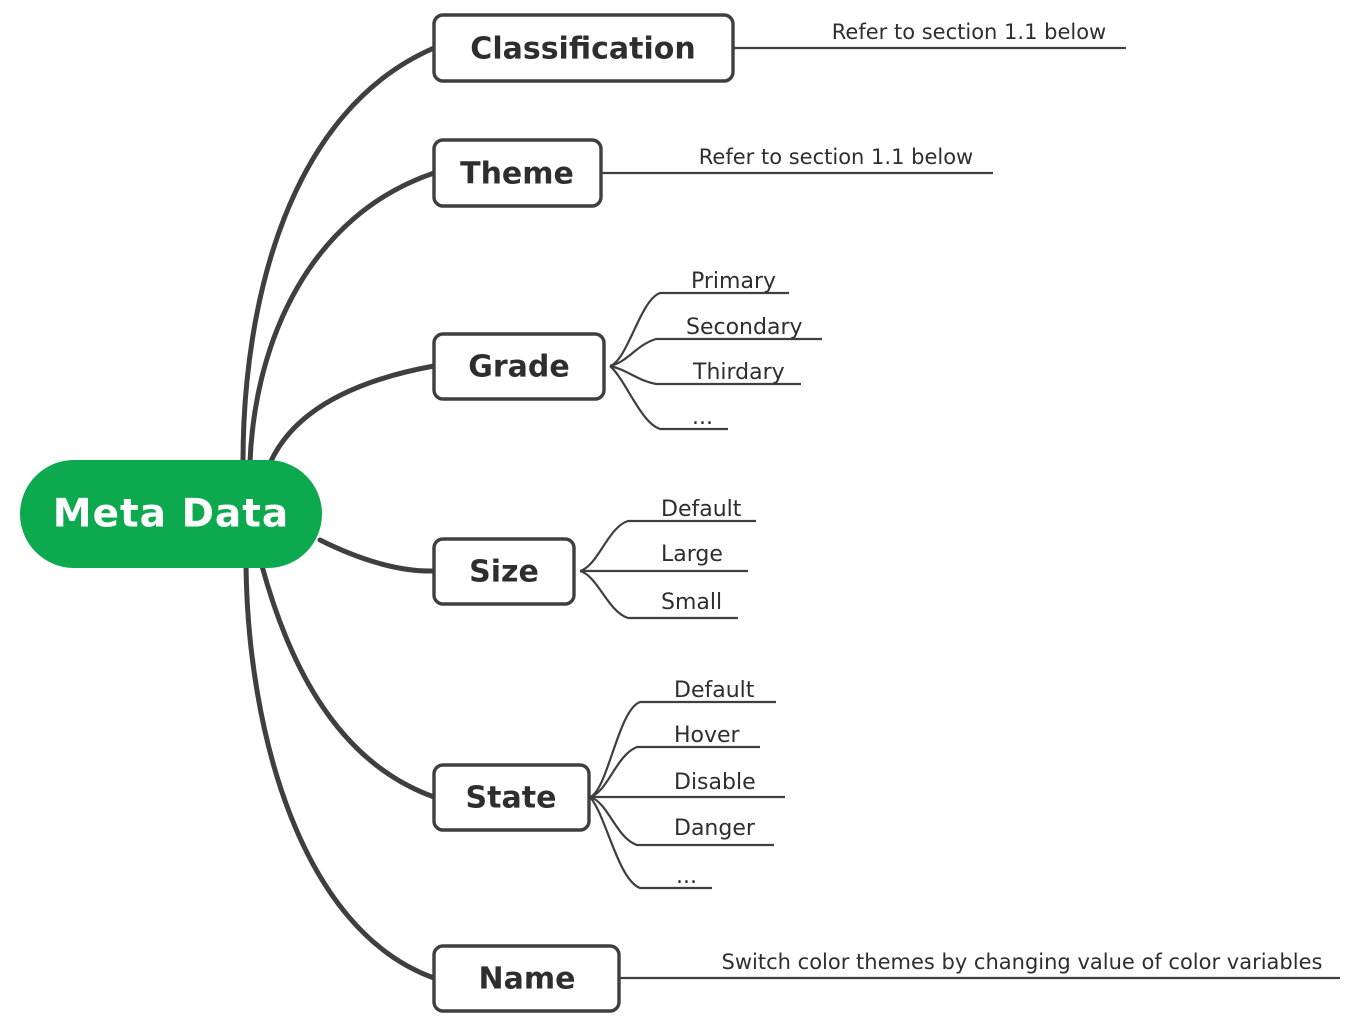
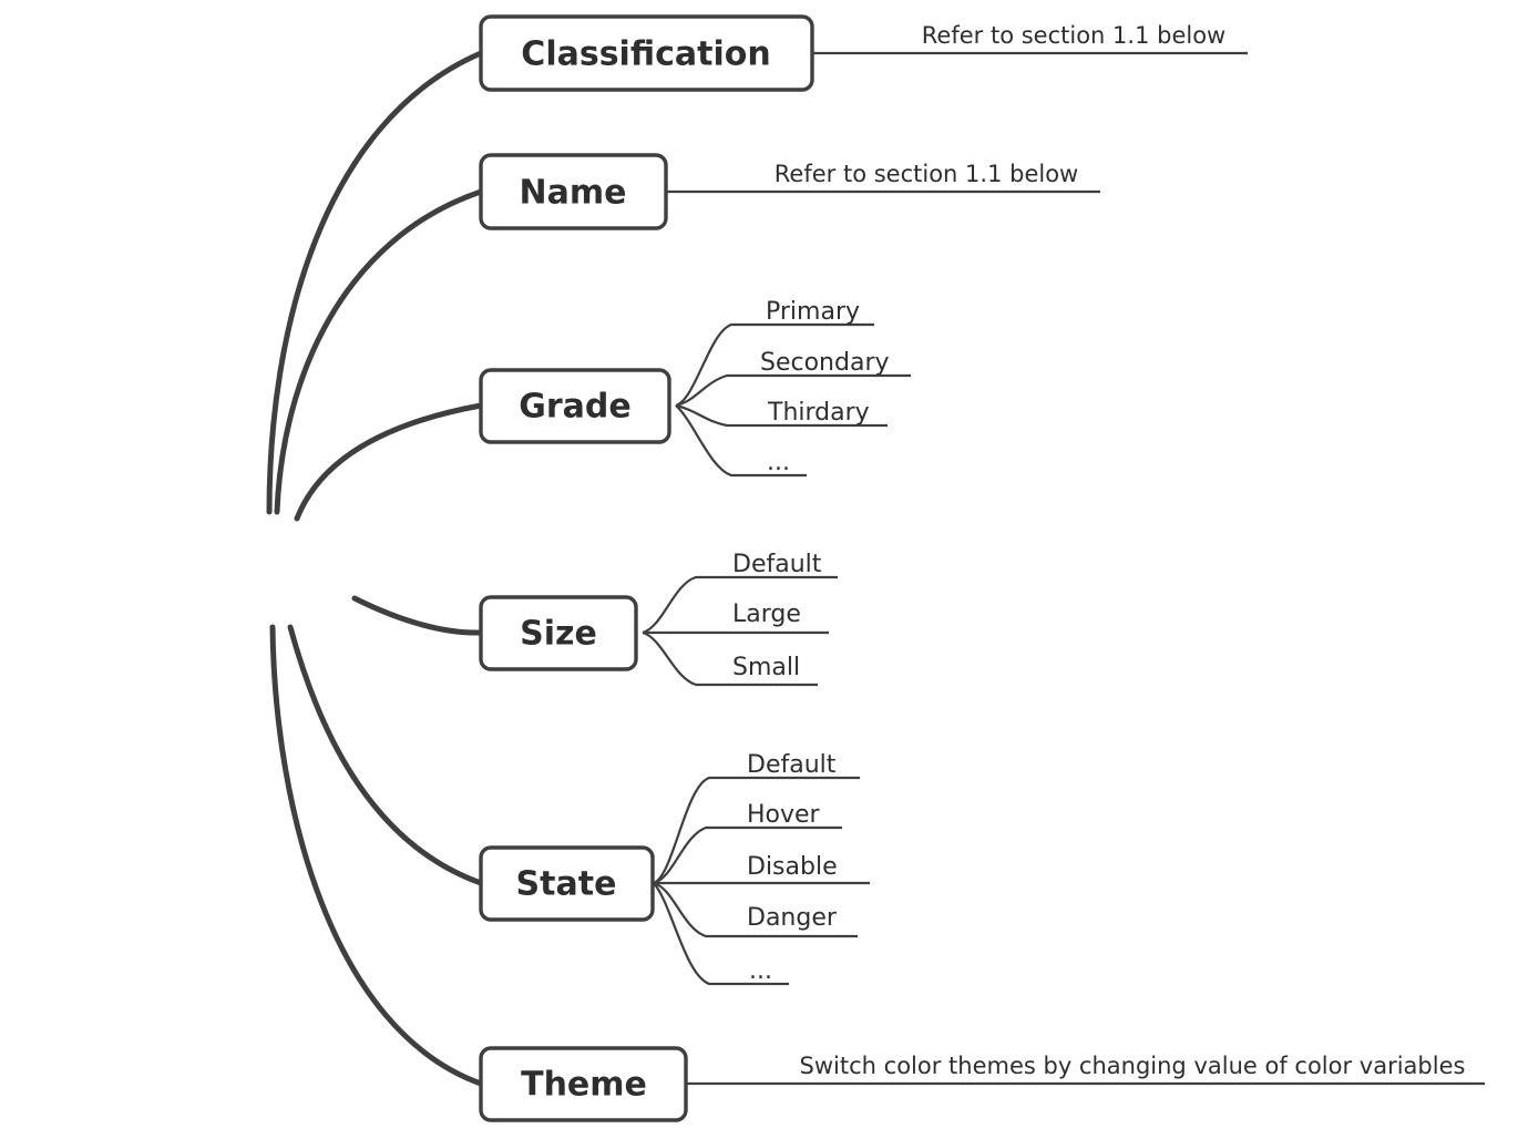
- Meta Data
  Classification
- Theme
+ Name
  Grade
  Size
  State
- Name
+ Theme
  Refer to section 1.1 below
  Refer to section 1.1 below
  Switch color themes by changing value of color variables
  Primary
  Secondary
  Thirdary
  ...
  Default
  Large
  Small
  Default
  Hover
  Disable
  Danger
  ...
